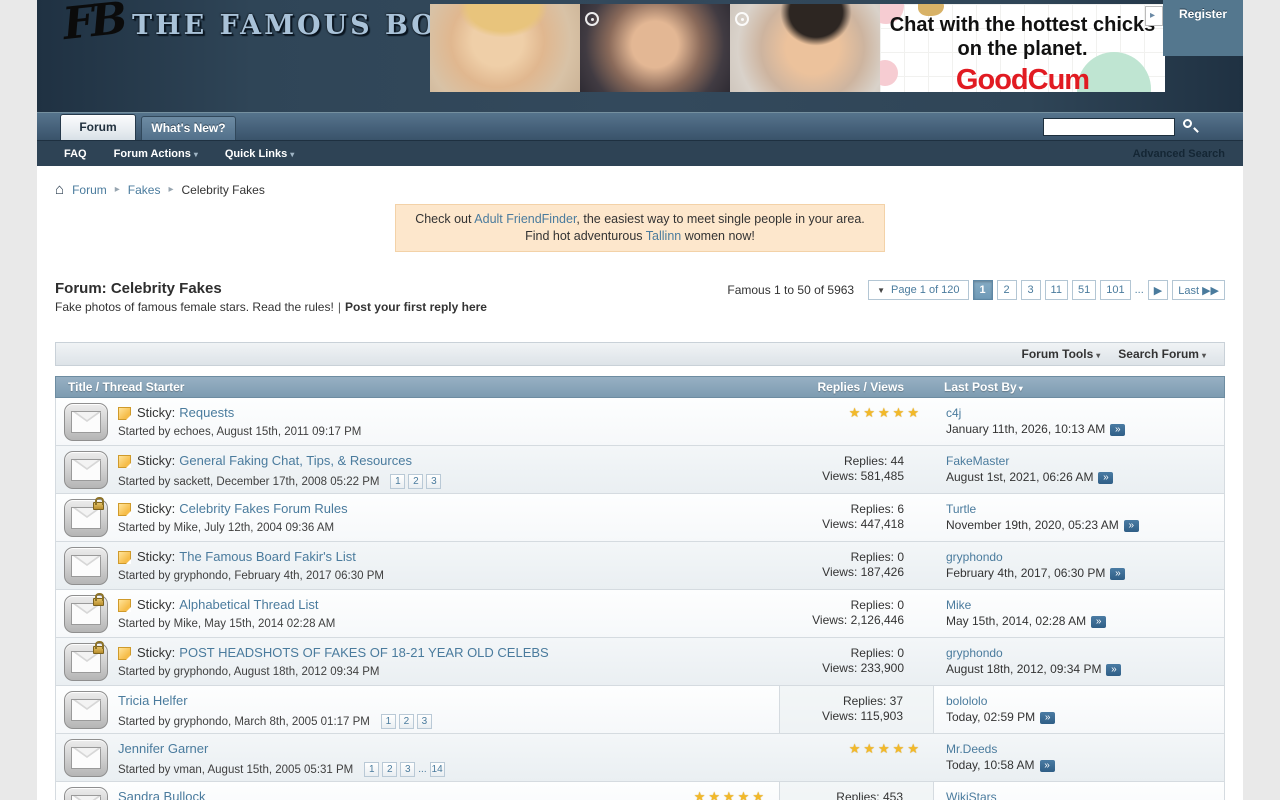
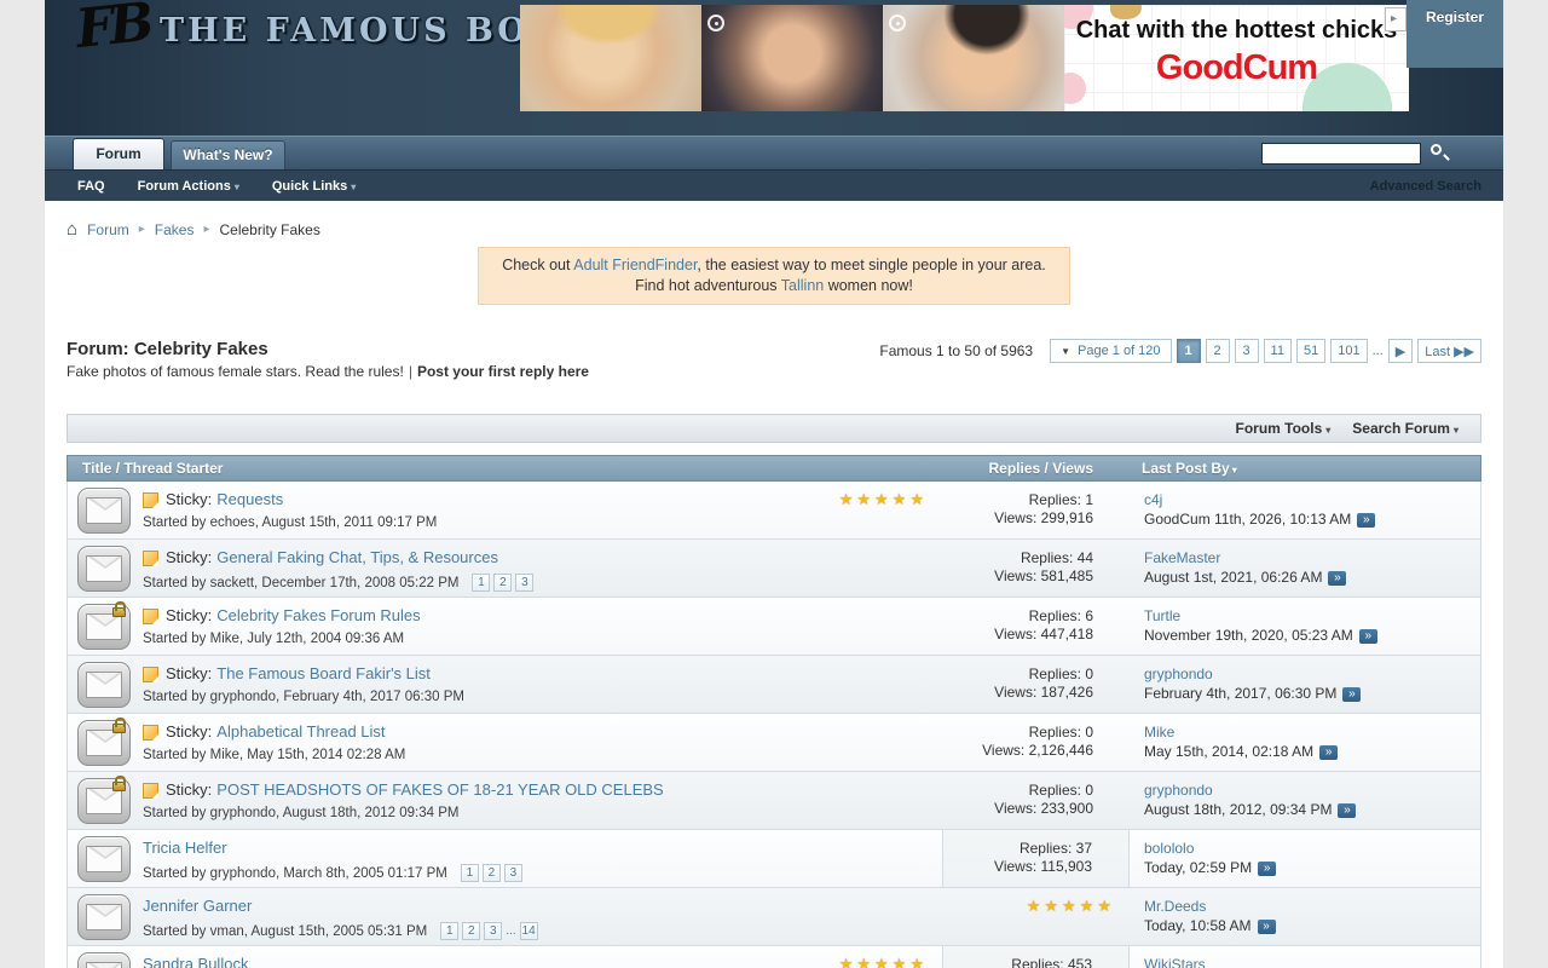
  THE FAMOUS BO
  Chat with the hottest chick
- on the planet.
  GoodCum
  Register
  Forum
  What's New?
  FAQ
  Forum Actions ▾
  Quick Links ▾
  Advanced Search
  ⌂
  Forum
  ▸
  Fakes
  ▸
  Celebrity Fakes
  Check out Adult FriendFinder, the easiest way to meet single people in your area.
  Find hot adventurous Tallinn women now!
  Famous 1 to 50 of 5963
  ▼
  Page 1 of 120
  1 2 3 11 51 101
  ...
  ▶
  Last ▶▶
  Forum: Celebrity Fakes
  Fake photos of famous female stars. Read the rules! | Post your first reply here
  Forum Tools ▾
  Search Forum ▾
  Title / Thread Starter
  Replies / Views
  Last Post By ▾
  Sticky:
  Requests
  Started by echoes, August 15th, 2011 09:17 PM
  ★★★★★
+ Replies: 1
+ Views: 299,916
  c4j
- January 11th, 2026, 10:13 AM
+ GoodCum 11th, 2026, 10:13 AM
  »
  Sticky:
  General Faking Chat, Tips, & Resources
  Started by sackett, December 17th, 2008 05:22 PM
  1
  2
  3
  Replies: 44
  Views: 581,485
  FakeMaster
  August 1st, 2021, 06:26 AM
  »
  Sticky:
  Celebrity Fakes Forum Rules
  Started by Mike, July 12th, 2004 09:36 AM
  Replies: 6
  Views: 447,418
  Turtle
  November 19th, 2020, 05:23 AM
  »
  Sticky:
  The Famous Board Fakir's List
  Started by gryphondo, February 4th, 2017 06:30 PM
  Replies: 0
  Views: 187,426
  gryphondo
  February 4th, 2017, 06:30 PM
  »
  Sticky:
  Alphabetical Thread List
  Started by Mike, May 15th, 2014 02:28 AM
  Replies: 0
  Views: 2,126,446
  Mike
- May 15th, 2014, 02:28 AM
+ May 15th, 2014, 02:18 AM
  »
  Sticky:
  POST HEADSHOTS OF FAKES OF 18-21 YEAR OLD CELEBS
  Started by gryphondo, August 18th, 2012 09:34 PM
  Replies: 0
  Views: 233,900
  gryphondo
  August 18th, 2012, 09:34 PM
  »
  Tricia Helfer
  Started by gryphondo, March 8th, 2005 01:17 PM
  1
  2
  3
  Replies: 37
  Views: 115,903
  bolololo
  Today, 02:59 PM
  »
  Jennifer Garner
  Started by vman, August 15th, 2005 05:31 PM
  1
  2
  3
  ...
  14
  ★★★★★
  Mr.Deeds
  Today, 10:58 AM
  »
  Sandra Bullock
  ★★★★★
  Replies: 453
  WikiStars
